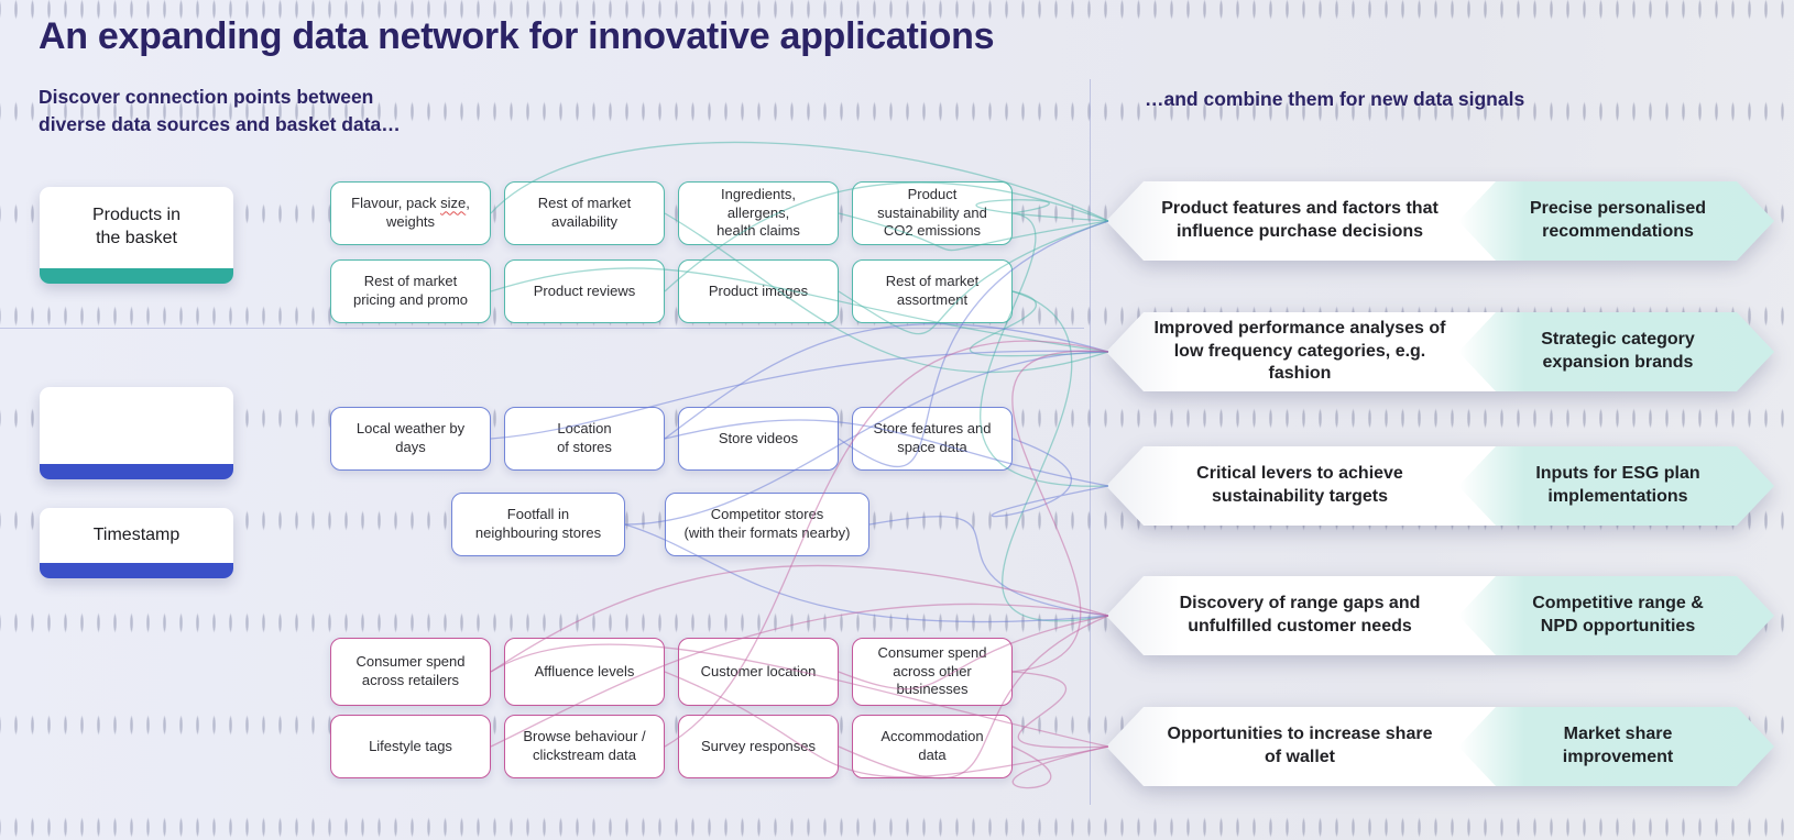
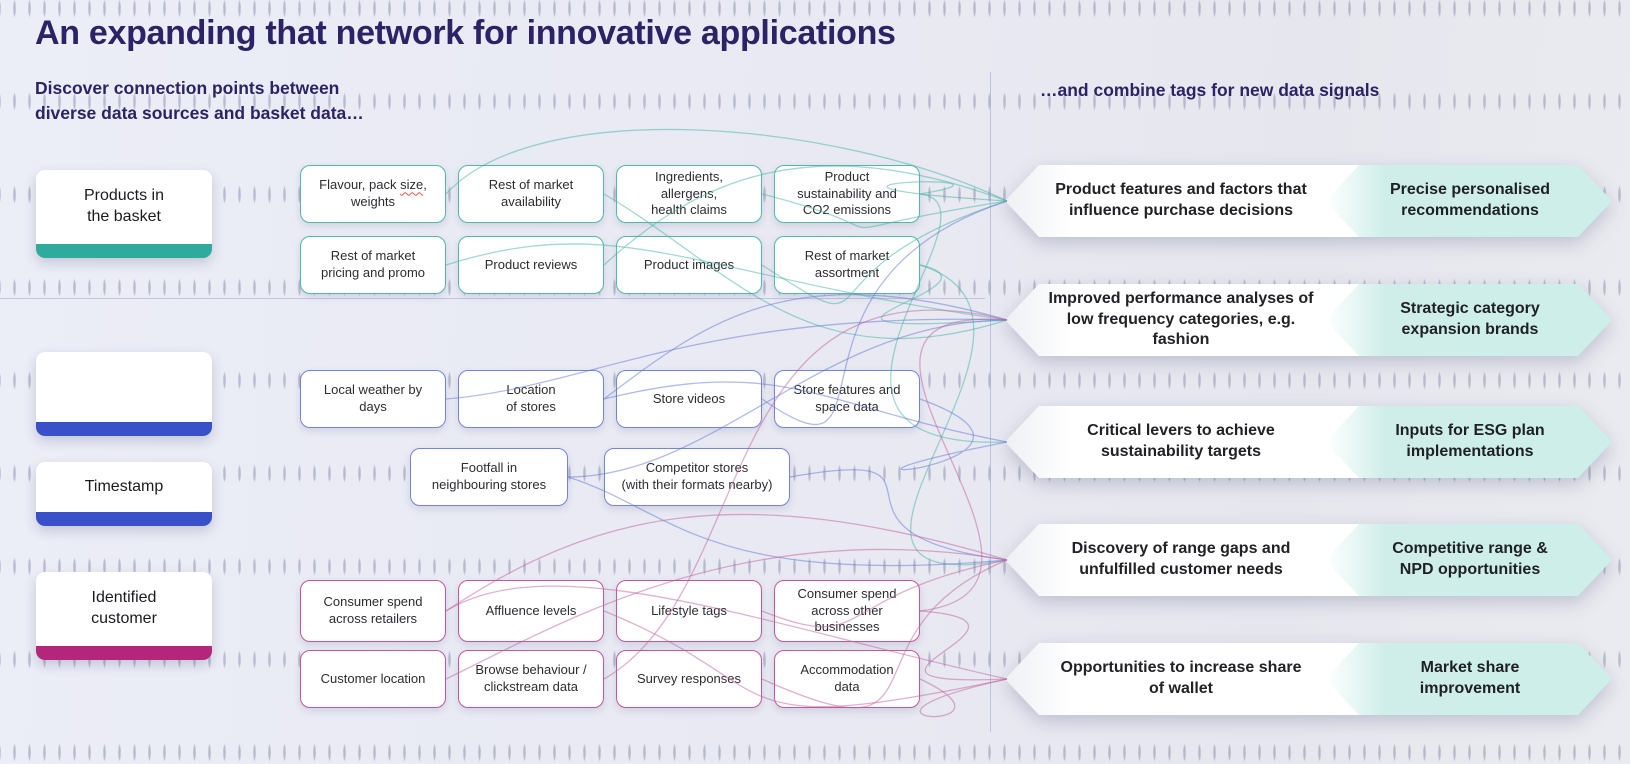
- An expanding data network for innovative applications
+ An expanding that network for innovative applications
  Discover connection points between
  diverse data sources and basket data…
- …and combine them for new data signals
+ …and combine tags for new data signals
  Products in
  the basket
  Timestamp
+ Identified
+ customer
  Flavour, pack size, weights
  Rest of market
  availability
  Ingredients,
  allergens,
  health claims
  Product
  sustainability and
  CO2 emissions
  Rest of market
  pricing and promo
  Product reviews
  Product images
  Rest of market
  assortment
  Local weather by
  days
  Location
  of stores
  Store videos
  Store features and
  space data
  Footfall in
  neighbouring stores
  Competitor stores
  (with their formats nearby)
  Consumer spend
  across retailers
  Affluence levels
- Customer location
+ Lifestyle tags
  Consumer spend
  across other
  businesses
- Lifestyle tags
+ Customer location
  Browse behaviour /
  clickstream data
  Survey responses
  Accommodation
  data
  Product features and factors that
  influence purchase decisions
  Precise personalised
  recommendations
  Improved performance analyses of
  low frequency categories, e.g. fashion
  Strategic category
  expansion brands
  Critical levers to achieve
  sustainability targets
  Inputs for ESG plan
  implementations
  Discovery of range gaps and
  unfulfilled customer needs
  Competitive range &
  NPD opportunities
  Opportunities to increase share
  of wallet
  Market share
  improvement
